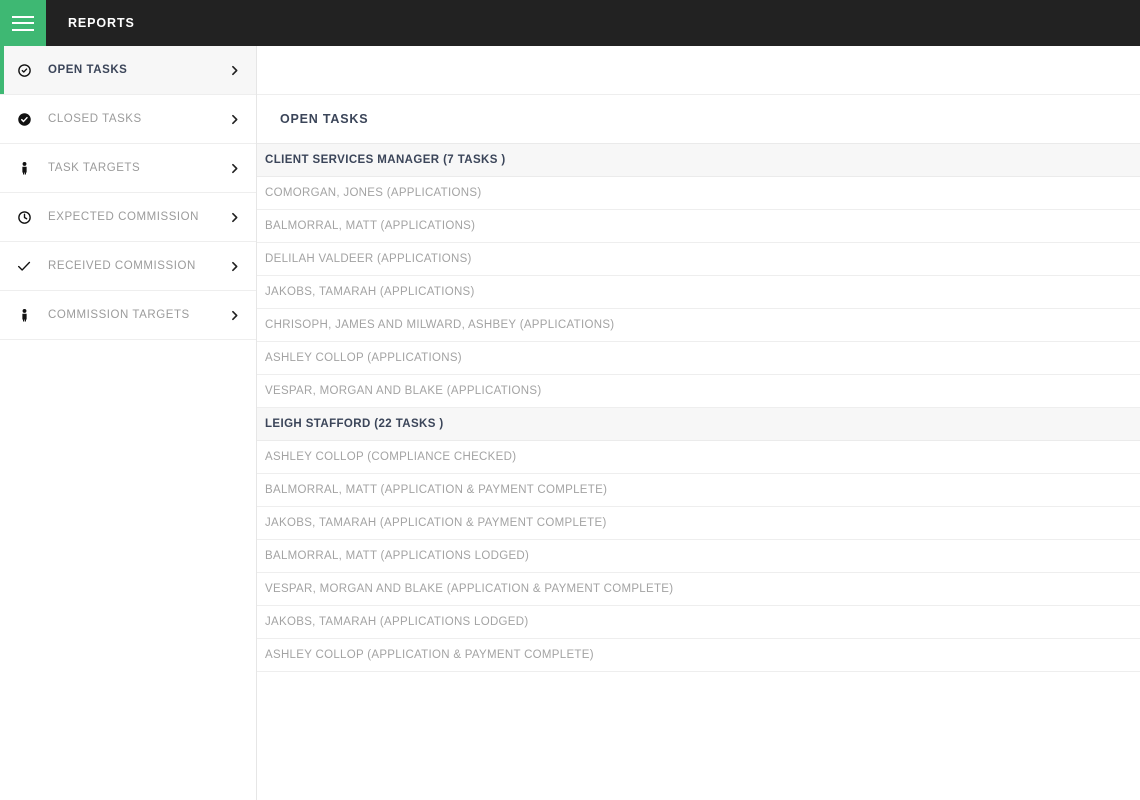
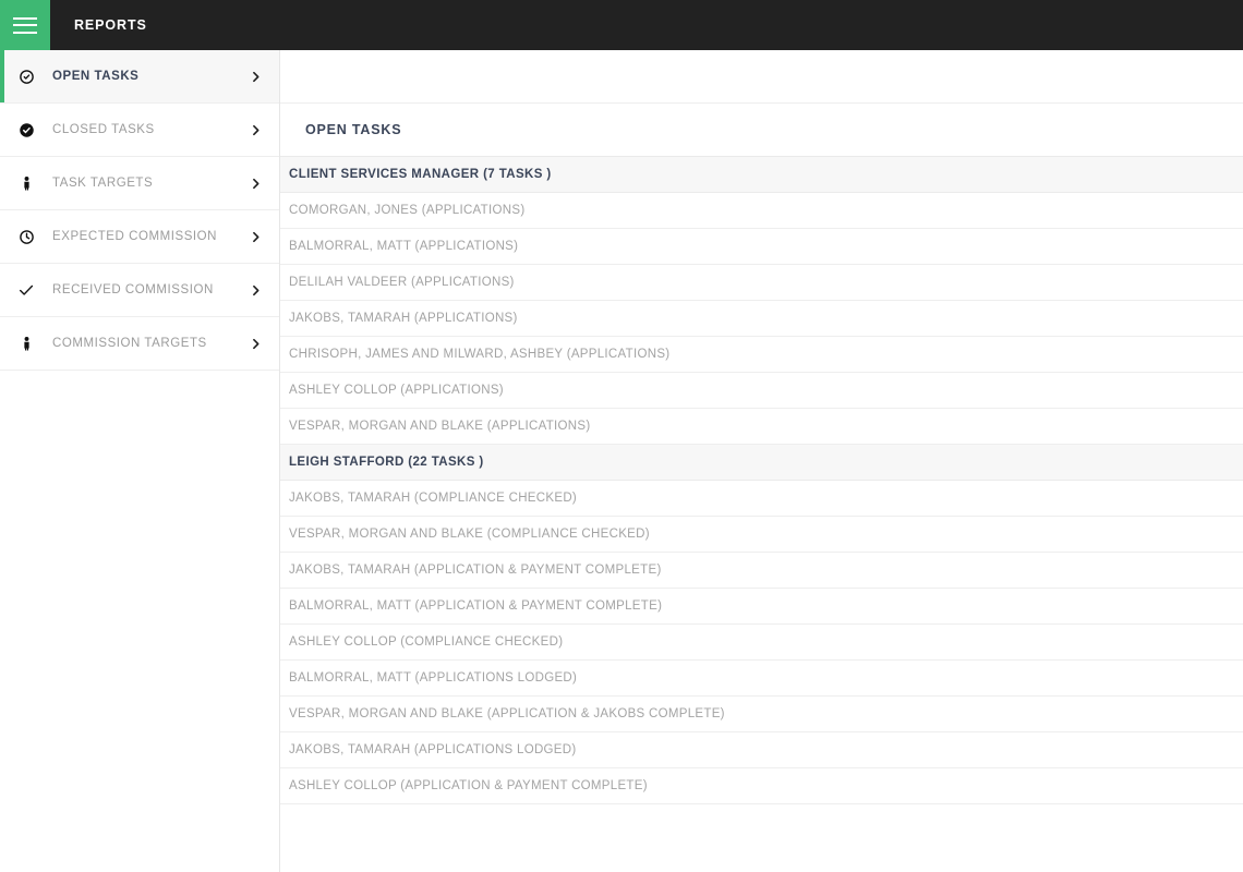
  REPORTS
  OPEN TASKS
  CLOSED TASKS
  TASK TARGETS
  EXPECTED COMMISSION
  RECEIVED COMMISSION
  COMMISSION TARGETS
  OPEN TASKS
  CLIENT SERVICES MANAGER (7 TASKS )
  COMORGAN, JONES (APPLICATIONS)
  BALMORRAL, MATT (APPLICATIONS)
  DELILAH VALDEER (APPLICATIONS)
  JAKOBS, TAMARAH (APPLICATIONS)
  CHRISOPH, JAMES AND MILWARD, ASHBEY (APPLICATIONS)
  ASHLEY COLLOP (APPLICATIONS)
  VESPAR, MORGAN AND BLAKE (APPLICATIONS)
  LEIGH STAFFORD (22 TASKS )
+ JAKOBS, TAMARAH (COMPLIANCE CHECKED)
+ VESPAR, MORGAN AND BLAKE (COMPLIANCE CHECKED)
- ASHLEY COLLOP (COMPLIANCE CHECKED)
+ JAKOBS, TAMARAH (APPLICATION & PAYMENT COMPLETE)
  BALMORRAL, MATT (APPLICATION & PAYMENT COMPLETE)
- JAKOBS, TAMARAH (APPLICATION & PAYMENT COMPLETE)
+ ASHLEY COLLOP (COMPLIANCE CHECKED)
  BALMORRAL, MATT (APPLICATIONS LODGED)
- VESPAR, MORGAN AND BLAKE (APPLICATION & PAYMENT COMPLETE)
+ VESPAR, MORGAN AND BLAKE (APPLICATION & JAKOBS COMPLETE)
  JAKOBS, TAMARAH (APPLICATIONS LODGED)
  ASHLEY COLLOP (APPLICATION & PAYMENT COMPLETE)
